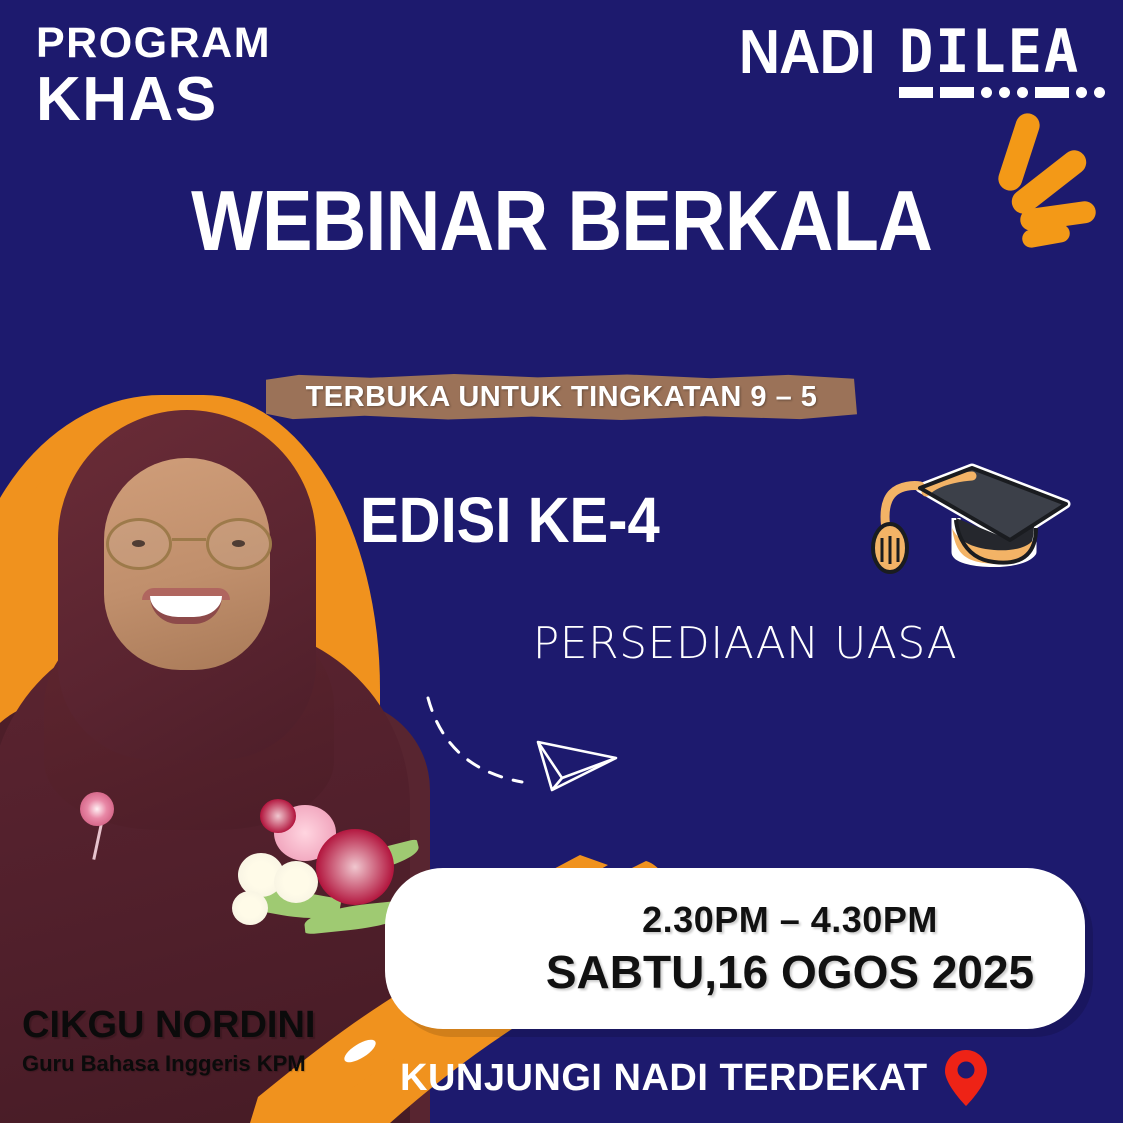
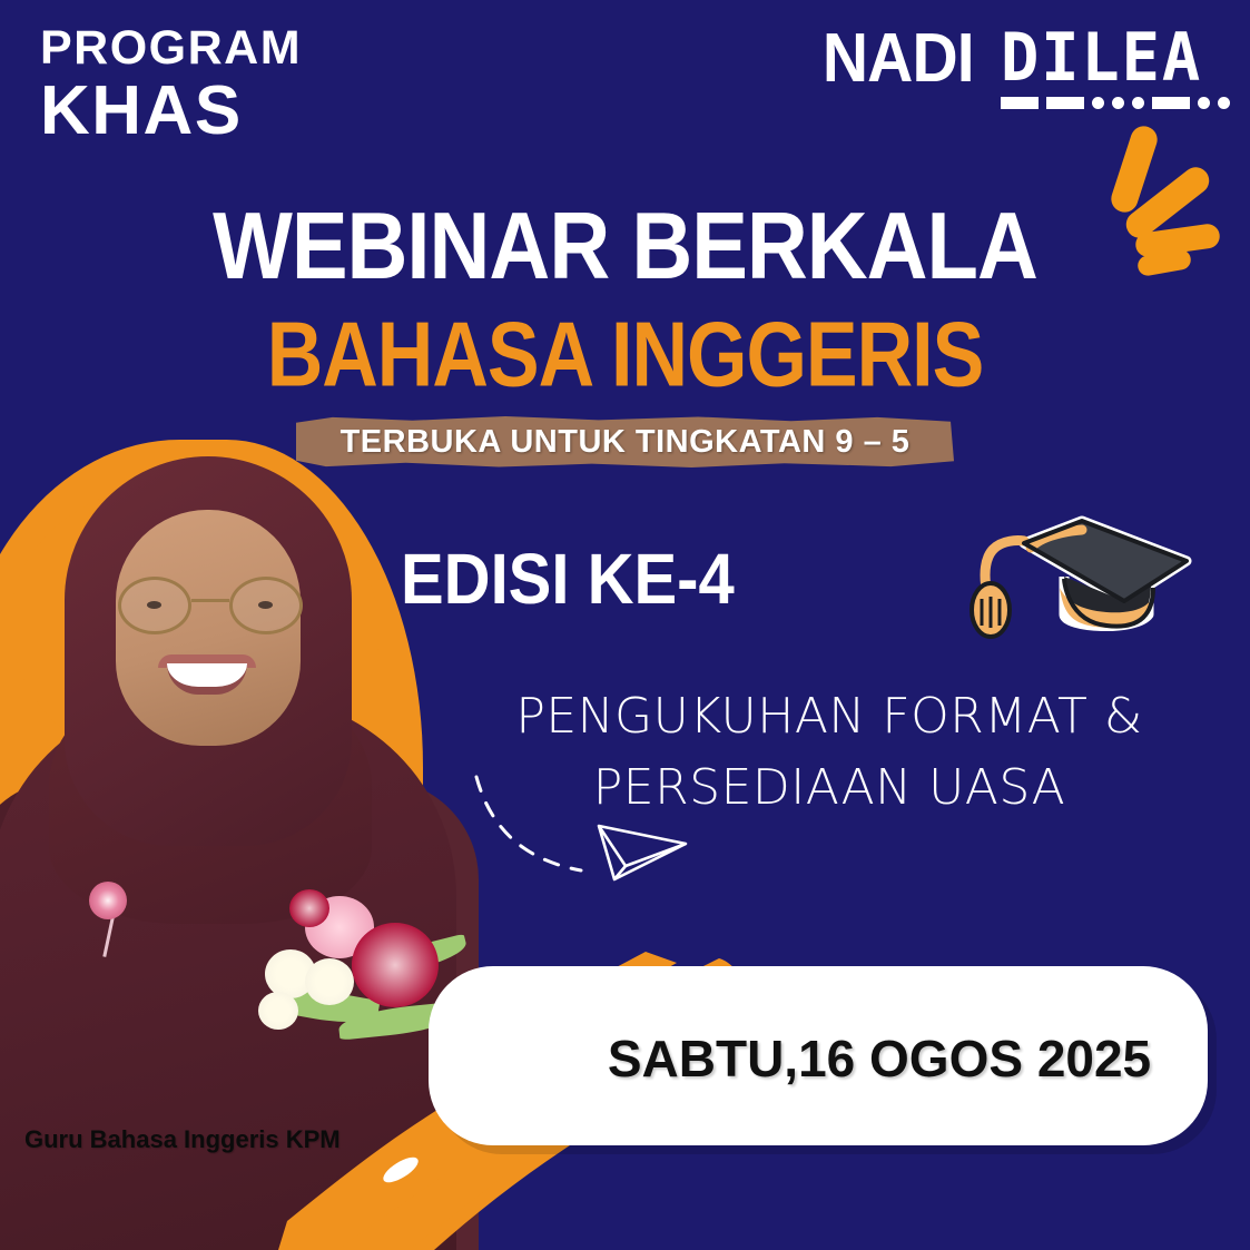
  PROGRAM
  KHAS
  NADI
  DILEA
  WEBINAR BERKALA
+ BAHASA INGGERIS
  TERBUKA UNTUK TINGKATAN 9 – 5
  EDISI KE-4
+ PENGUKUHAN FORMAT &
  PERSEDIAAN UASA
- 2.30PM – 4.30PM
  SABTU,16 OGOS 2025
- CIKGU NORDINI
  Guru Bahasa Inggeris KPM
- KUNJUNGI NADI TERDEKAT
